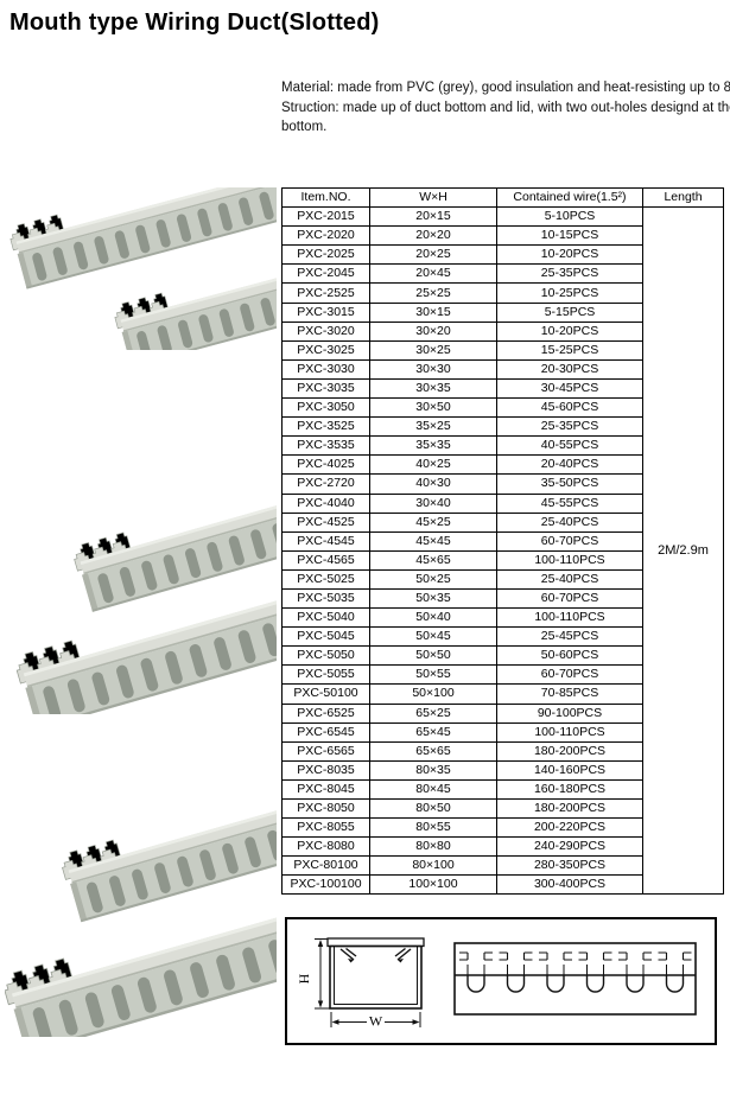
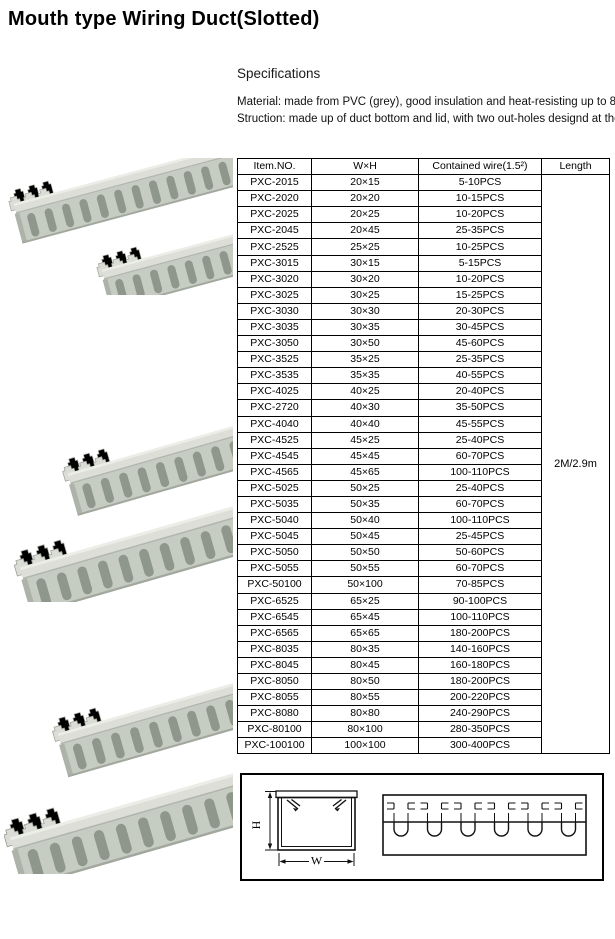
  Mouth type Wiring Duct(Slotted)
+ Specifications
  Material: made from PVC (grey), good insulation and heat-resisting up to 8
  Struction: made up of duct bottom and lid, with two out-holes designd at th
- bottom.
  Item.NO.	W×H	Contained wire(1.5²)	Length
  PXC-2015	20×15	5-10PCS	2M/2.9m
  PXC-2020	20×20	10-15PCS
  PXC-2025	20×25	10-20PCS
  PXC-2045	20×45	25-35PCS
  PXC-2525	25×25	10-25PCS
  PXC-3015	30×15	5-15PCS
  PXC-3020	30×20	10-20PCS
  PXC-3025	30×25	15-25PCS
  PXC-3030	30×30	20-30PCS
  PXC-3035	30×35	30-45PCS
  PXC-3050	30×50	45-60PCS
  PXC-3525	35×25	25-35PCS
  PXC-3535	35×35	40-55PCS
  PXC-4025	40×25	20-40PCS
  PXC-2720	40×30	35-50PCS
- PXC-4040	30×40	45-55PCS
+ PXC-4040	40×40	45-55PCS
  PXC-4525	45×25	25-40PCS
  PXC-4545	45×45	60-70PCS
  PXC-4565	45×65	100-110PCS
  PXC-5025	50×25	25-40PCS
  PXC-5035	50×35	60-70PCS
  PXC-5040	50×40	100-110PCS
  PXC-5045	50×45	25-45PCS
  PXC-5050	50×50	50-60PCS
  PXC-5055	50×55	60-70PCS
  PXC-50100	50×100	70-85PCS
  PXC-6525	65×25	90-100PCS
  PXC-6545	65×45	100-110PCS
  PXC-6565	65×65	180-200PCS
  PXC-8035	80×35	140-160PCS
  PXC-8045	80×45	160-180PCS
  PXC-8050	80×50	180-200PCS
  PXC-8055	80×55	200-220PCS
  PXC-8080	80×80	240-290PCS
  PXC-80100	80×100	280-350PCS
  PXC-100100	100×100	300-400PCS
  W
